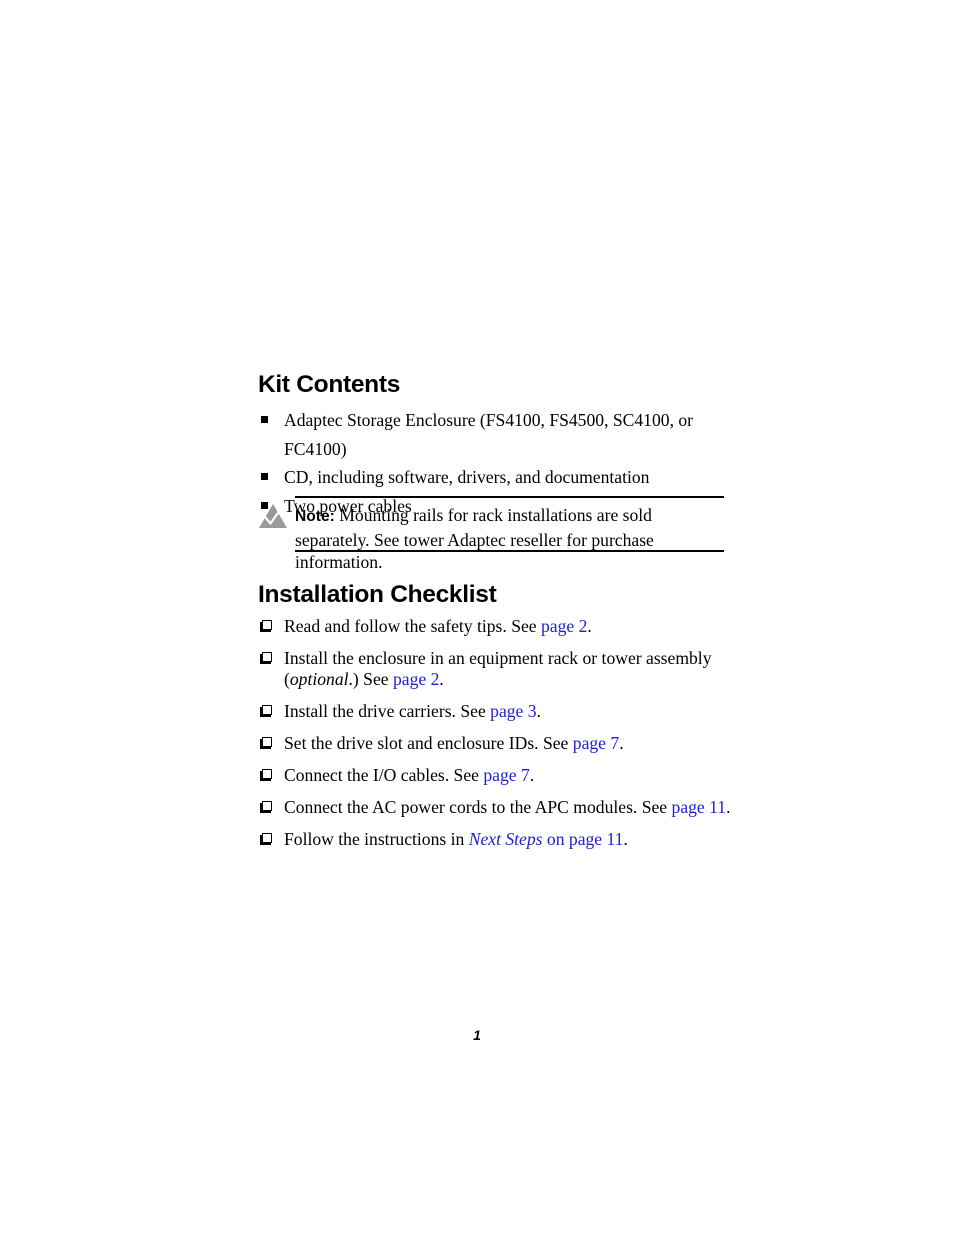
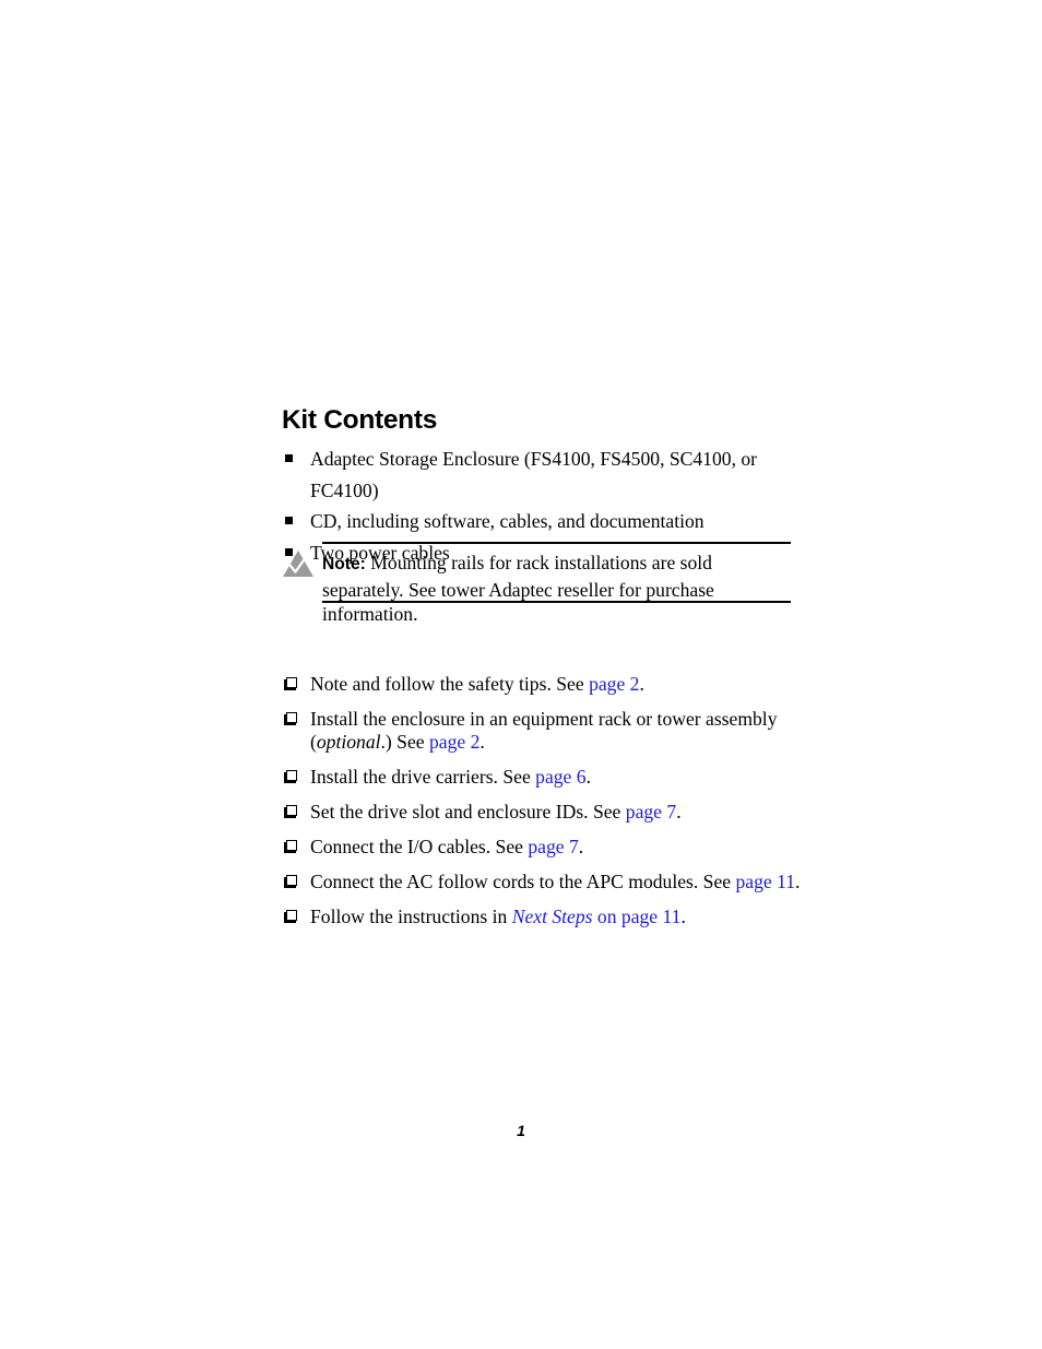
  Kit Contents
  Adaptec Storage Enclosure (FS4100, FS4500, SC4100, or FC4100)
- CD, including software, drivers, and documentation
+ CD, including software, cables, and documentation
  Two power cables
  Note: Mounting rails for rack installations are sold separately. See tower Adaptec reseller for purchase information.
- Installation Checklist
- Read and follow the safety tips. See page 2.
+ Note and follow the safety tips. See page 2.
  Install the enclosure in an equipment rack or tower assembly (optional.) See page 2.
- Install the drive carriers. See page 3.
+ Install the drive carriers. See page 6.
  Set the drive slot and enclosure IDs. See page 7.
  Connect the I/O cables. See page 7.
- Connect the AC power cords to the APC modules. See page 11.
+ Connect the AC follow cords to the APC modules. See page 11.
  Follow the instructions in Next Steps on page 11.
  1
